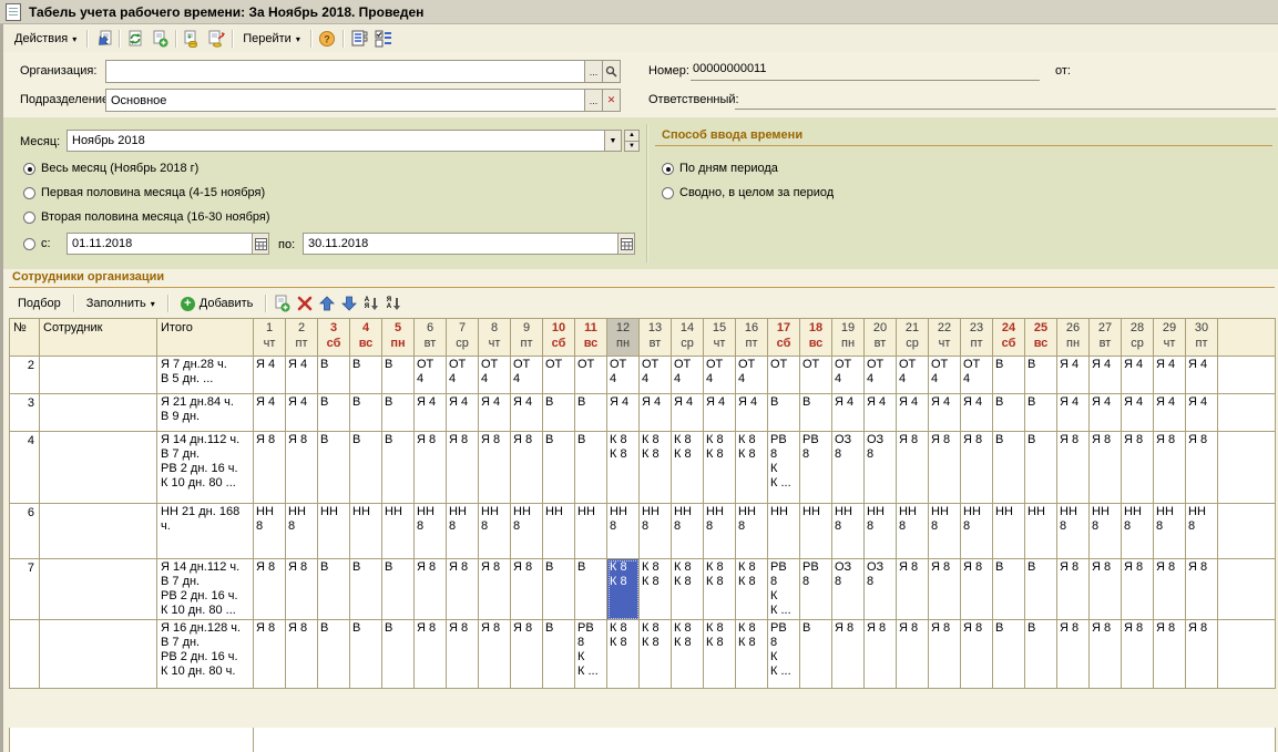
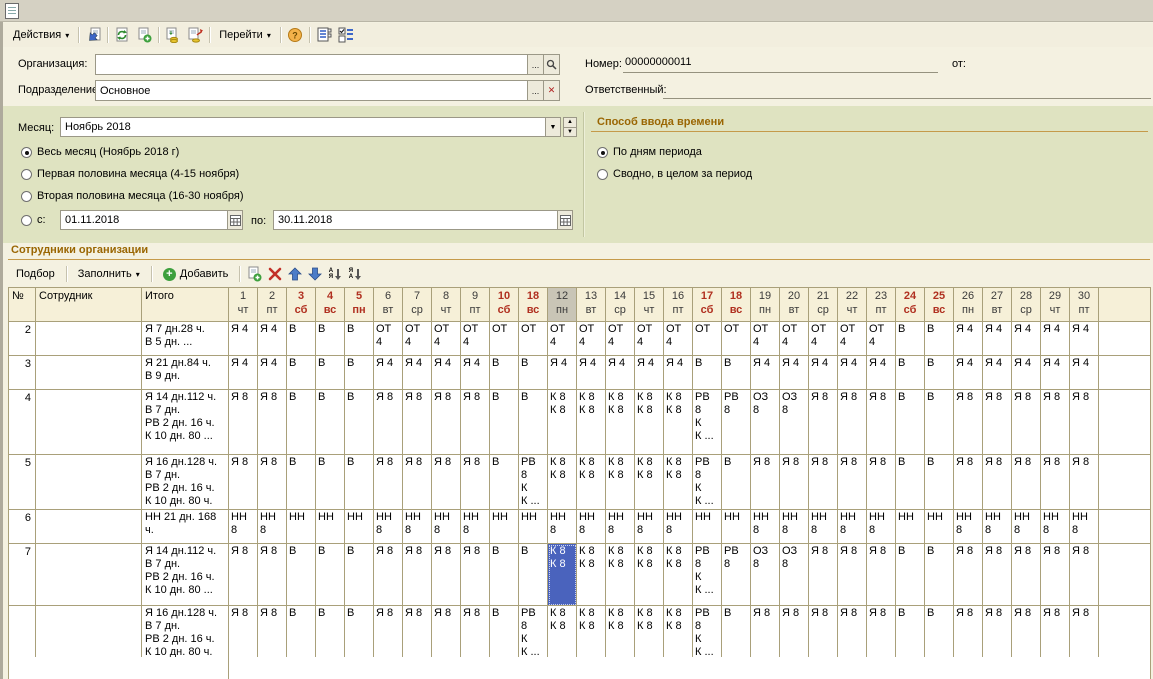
- Табель учета рабочего времени: За Ноябрь 2018. Проведен
  Действия
  ▾
  Перейти
  ▾
  ?
  Организация:
  ...
  Номер:
  00000000011
  от:
  Подразделени
  Основное
  ...
  ✕
  Ответственный:
  Месяц:
  Ноябрь 2018
  Весь месяц (Ноябрь 2018 г)
  Первая половина месяца (4-15 ноября)
  Вторая половина месяца (16-30 ноября)
  с:
  01.11.2018
  по:
  30.11.2018
  Способ ввода времени
  По дням периода
  Сводно, в целом за период
  Сотрудники организации
  Подбор
  Заполнить
  ▾
  +
  Добавить
- №	Сотрудник	Итого	1чт	2пт	3сб	4вс	5пн	6вт	7ср	8чт	9пт	10сб	11вс	12пн	13вт	14ср	15чт	16пт	17сб	18вс	19пн	20вт	21ср	22чт	23пт	24сб	25вс	26пн	27вт	28ср	29чт	30пт
+ №	Сотрудник	Итого	1чт	2пт	3сб	4вс	5пн	6вт	7ср	8чт	9пт	10сб	18вс	12пн	13вт	14ср	15чт	16пт	17сб	18вс	19пн	20вт	21ср	22чт	23пт	24сб	25вс	26пн	27вт	28ср	29чт	30пт
  2		Я 7 дн.28 ч. В 5 дн. ...	Я 4	Я 4	В	В	В	ОТ 4	ОТ 4	ОТ 4	ОТ 4	ОТ	ОТ	ОТ 4	ОТ 4	ОТ 4	ОТ 4	ОТ 4	ОТ	ОТ	ОТ 4	ОТ 4	ОТ 4	ОТ 4	ОТ 4	В	В	Я 4	Я 4	Я 4	Я 4	Я 4
  3		Я 21 дн.84 ч. В 9 дн.	Я 4	Я 4	В	В	В	Я 4	Я 4	Я 4	Я 4	В	В	Я 4	Я 4	Я 4	Я 4	Я 4	В	В	Я 4	Я 4	Я 4	Я 4	Я 4	В	В	Я 4	Я 4	Я 4	Я 4	Я 4
  4		Я 14 дн.112 ч. В 7 дн. РВ 2 дн. 16 ч. К 10 дн. 80 ...	Я 8	Я 8	В	В	В	Я 8	Я 8	Я 8	Я 8	В	В	К 8 К 8	К 8 К 8	К 8 К 8	К 8 К 8	К 8 К 8	РВ 8 К К ...	РВ 8	ОЗ 8	ОЗ 8	Я 8	Я 8	Я 8	В	В	Я 8	Я 8	Я 8	Я 8	Я 8
+ 5		Я 16 дн.128 ч. В 7 дн. РВ 2 дн. 16 ч. К 10 дн. 80 ч.	Я 8	Я 8	В	В	В	Я 8	Я 8	Я 8	Я 8	В	РВ 8 К К ...	К 8 К 8	К 8 К 8	К 8 К 8	К 8 К 8	К 8 К 8	РВ 8 К К ...	В	Я 8	Я 8	Я 8	Я 8	Я 8	В	В	Я 8	Я 8	Я 8	Я 8	Я 8
  6		НН 21 дн. 168 ч.	НН 8	НН 8	НН	НН	НН	НН 8	НН 8	НН 8	НН 8	НН	НН	НН 8	НН 8	НН 8	НН 8	НН 8	НН	НН	НН 8	НН 8	НН 8	НН 8	НН 8	НН	НН	НН 8	НН 8	НН 8	НН 8	НН 8
  7		Я 14 дн.112 ч. В 7 дн. РВ 2 дн. 16 ч. К 10 дн. 80 ...	Я 8	Я 8	В	В	В	Я 8	Я 8	Я 8	Я 8	В	В	К 8 К 8	К 8 К 8	К 8 К 8	К 8 К 8	К 8 К 8	РВ 8 К К ...	РВ 8	ОЗ 8	ОЗ 8	Я 8	Я 8	Я 8	В	В	Я 8	Я 8	Я 8	Я 8	Я 8
  		Я 16 дн.128 ч. В 7 дн. РВ 2 дн. 16 ч. К 10 дн. 80 ч.	Я 8	Я 8	В	В	В	Я 8	Я 8	Я 8	Я 8	В	РВ 8 К К ...	К 8 К 8	К 8 К 8	К 8 К 8	К 8 К 8	К 8 К 8	РВ 8 К К ...	В	Я 8	Я 8	Я 8	Я 8	Я 8	В	В	Я 8	Я 8	Я 8	Я 8	Я 8
